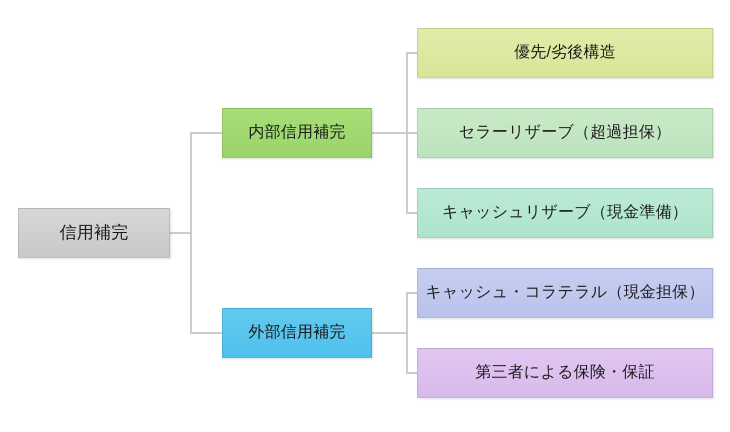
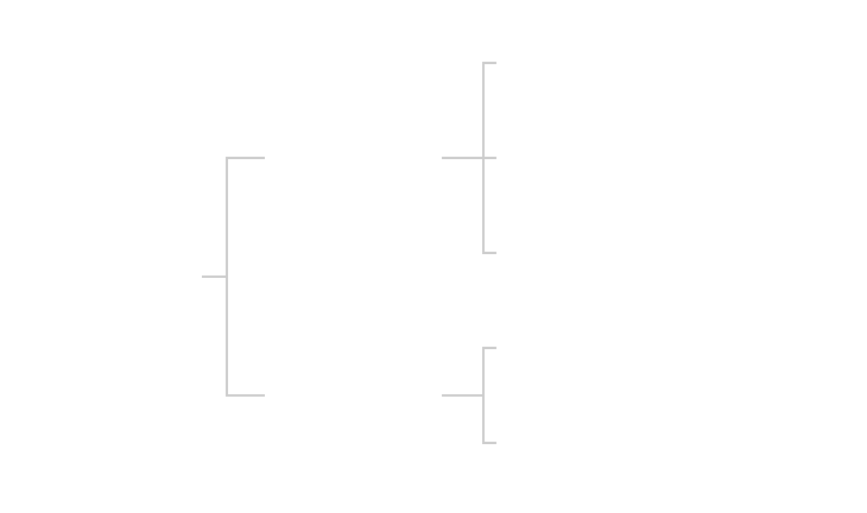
- 信用補完
- 内部信用補完
- 外部信用補完
- 優先/劣後構造
- セラーリザーブ（超過担保）
- キャッシュリザーブ（現金準備）
- キャッシュ・コラテラル（現金担保）
- 第三者による保険・保証
